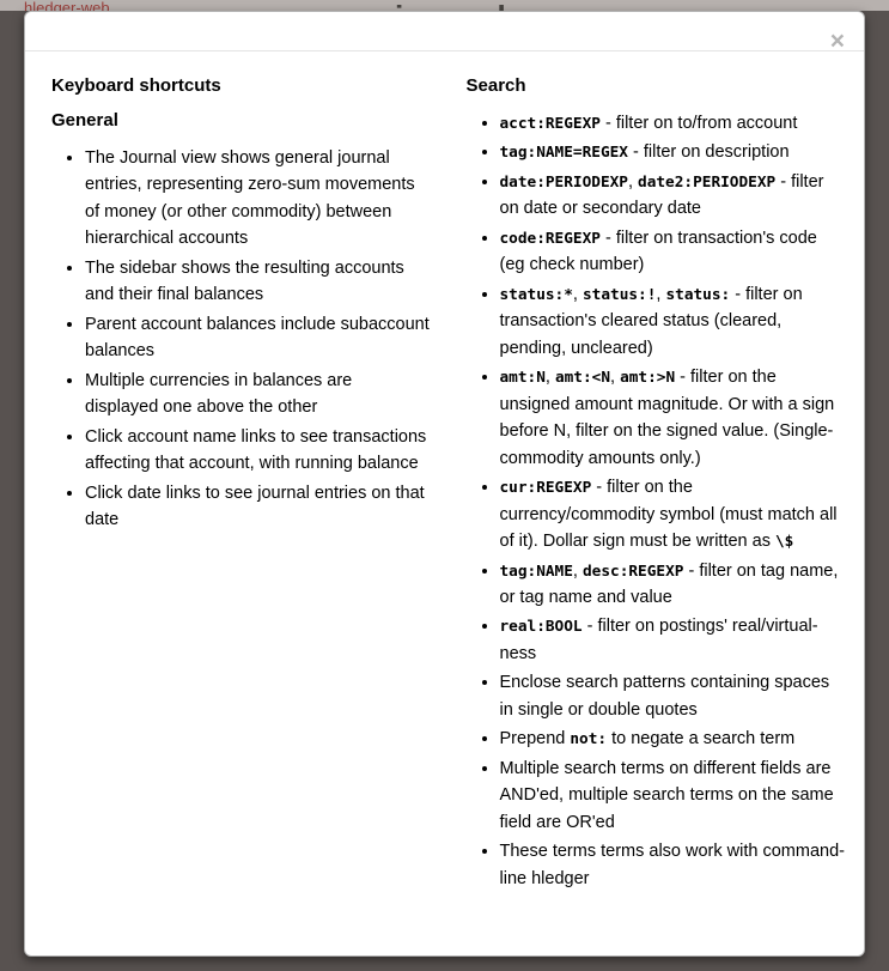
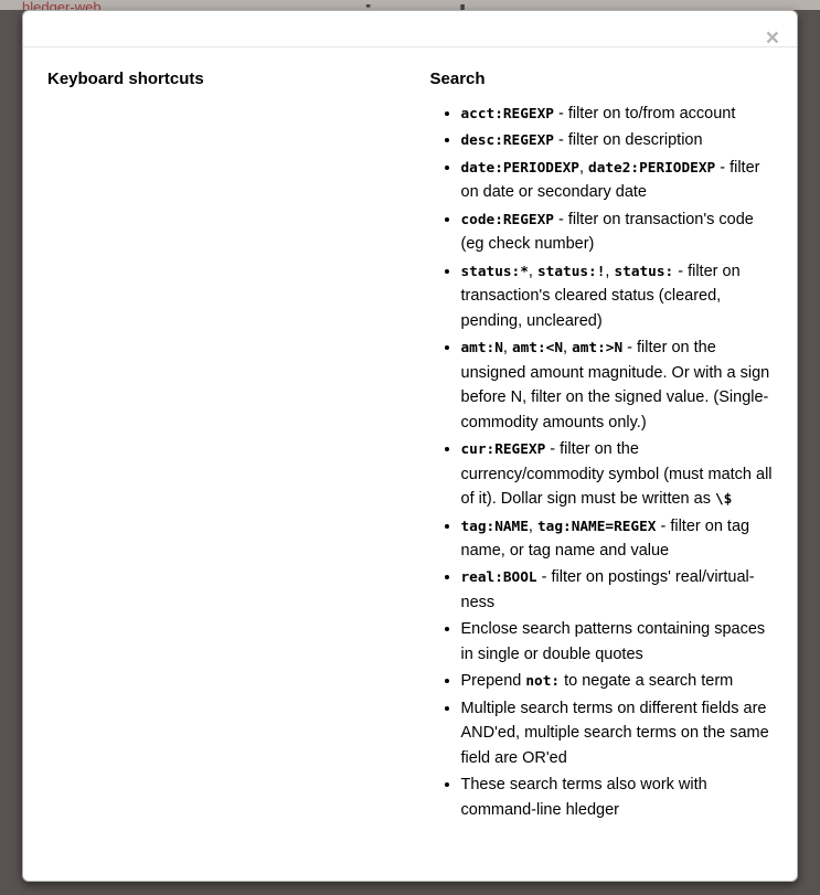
  hledger-web
  ×
  Keyboard shortcuts
- General
- The Journal view shows general journal entries, representing zero-sum movements of money (or other commodity) between hierarchical accounts
- The sidebar shows the resulting accounts and their final balances
- Parent account balances include subaccount balances
- Multiple currencies in balances are displayed one above the other
- Click account name links to see transactions affecting that account, with running balance
- Click date links to see journal entries on that date
  Search
  acct:REGEXP - filter on to/from account
- tag:NAME=REGEX - filter on description
+ desc:REGEXP - filter on description
  date:PERIODEXP, date2:PERIODEXP - filter on date or secondary date
  code:REGEXP - filter on transaction's code (eg check number)
  status:*, status:!, status: - filter on transaction's cleared status (cleared, pending, uncleared)
  amt:N, amt:<N, amt:>N - filter on the unsigned amount magnitude. Or with a sign before N, filter on the signed value. (Single-commodity amounts only.)
  cur:REGEXP - filter on the currency/commodity symbol (must match all of it). Dollar sign must be written as \$
- tag:NAME, desc:REGEXP - filter on tag name, or tag name and value
+ tag:NAME, tag:NAME=REGEX - filter on tag name, or tag name and value
  real:BOOL - filter on postings' real/virtual-ness
  Enclose search patterns containing spaces in single or double quotes
  Prepend not: to negate a search term
  Multiple search terms on different fields are AND'ed, multiple search terms on the same field are OR'ed
- These terms terms also work with command-line hledger
+ These search terms also work with command-line hledger
